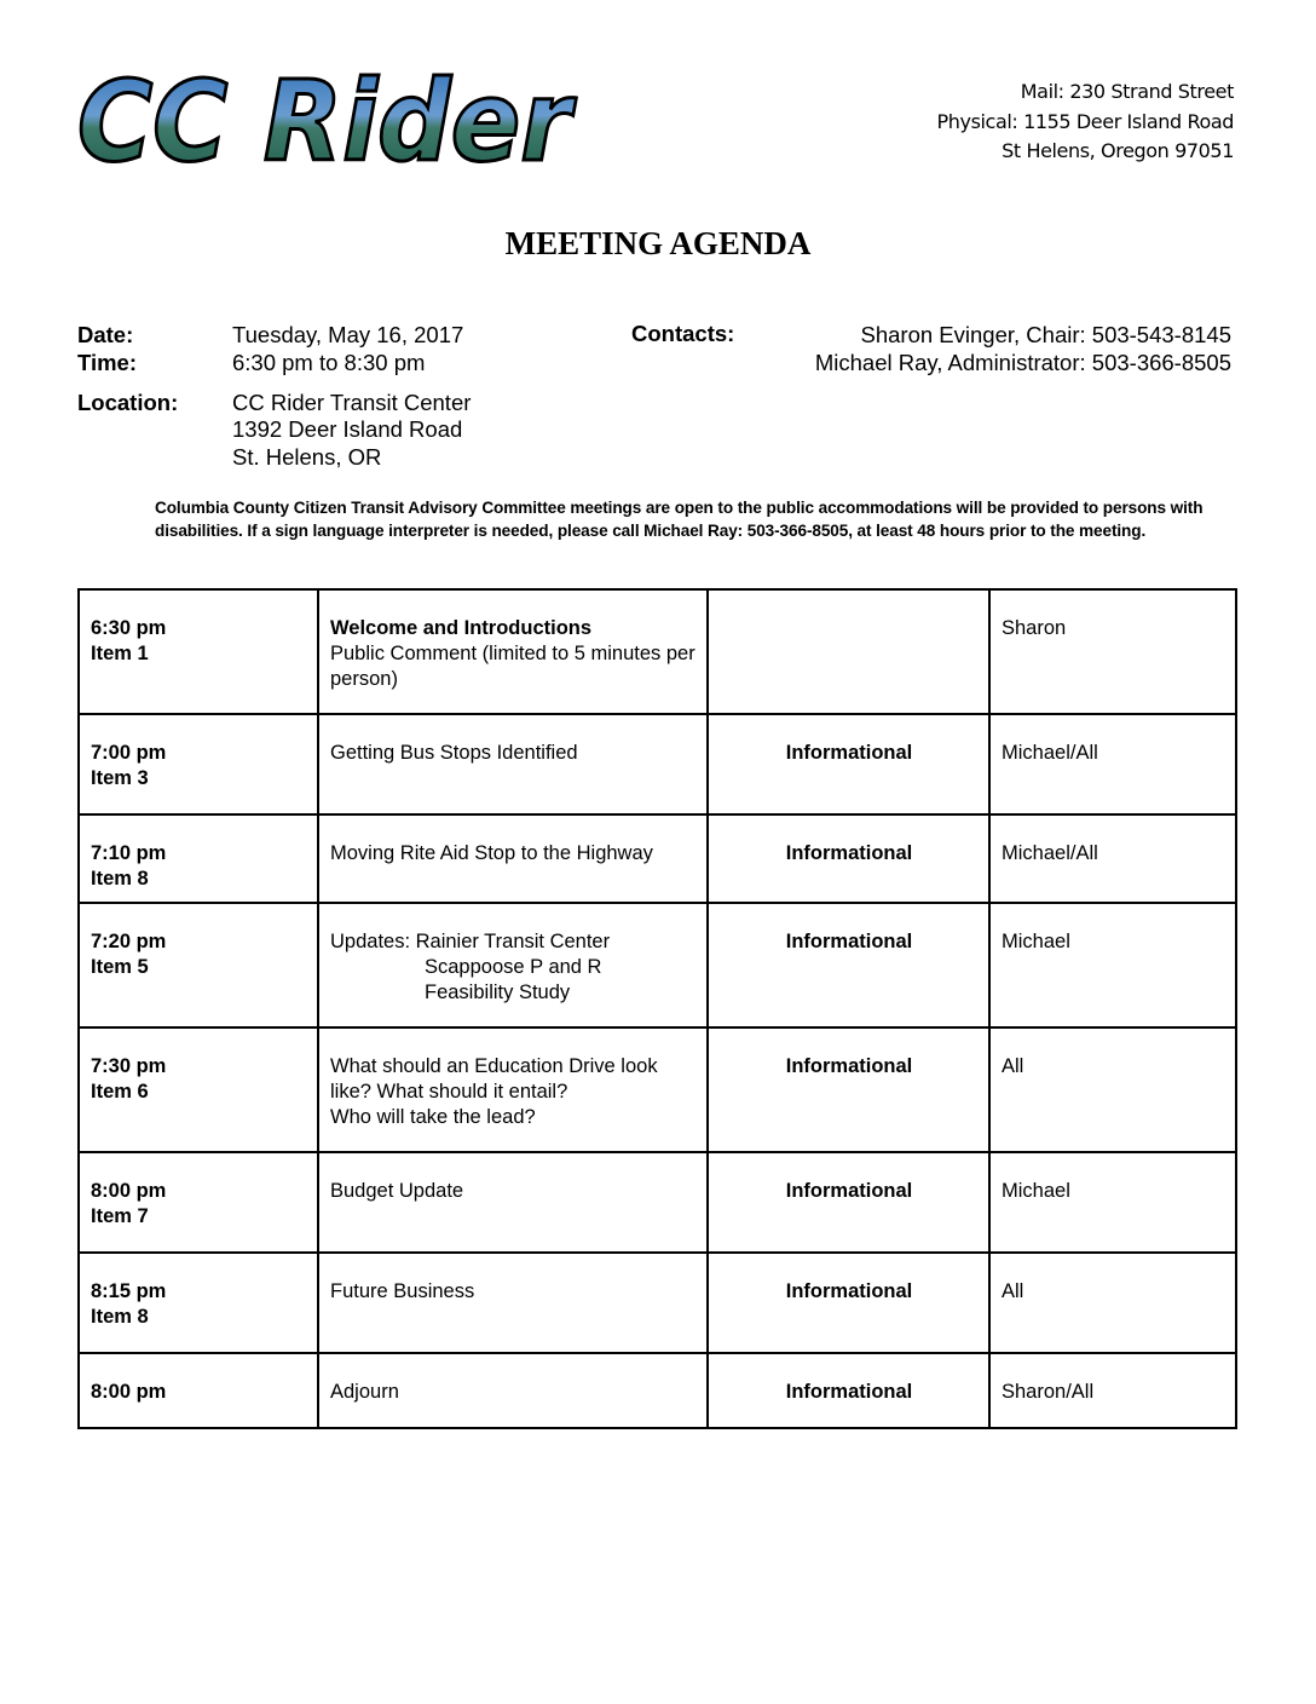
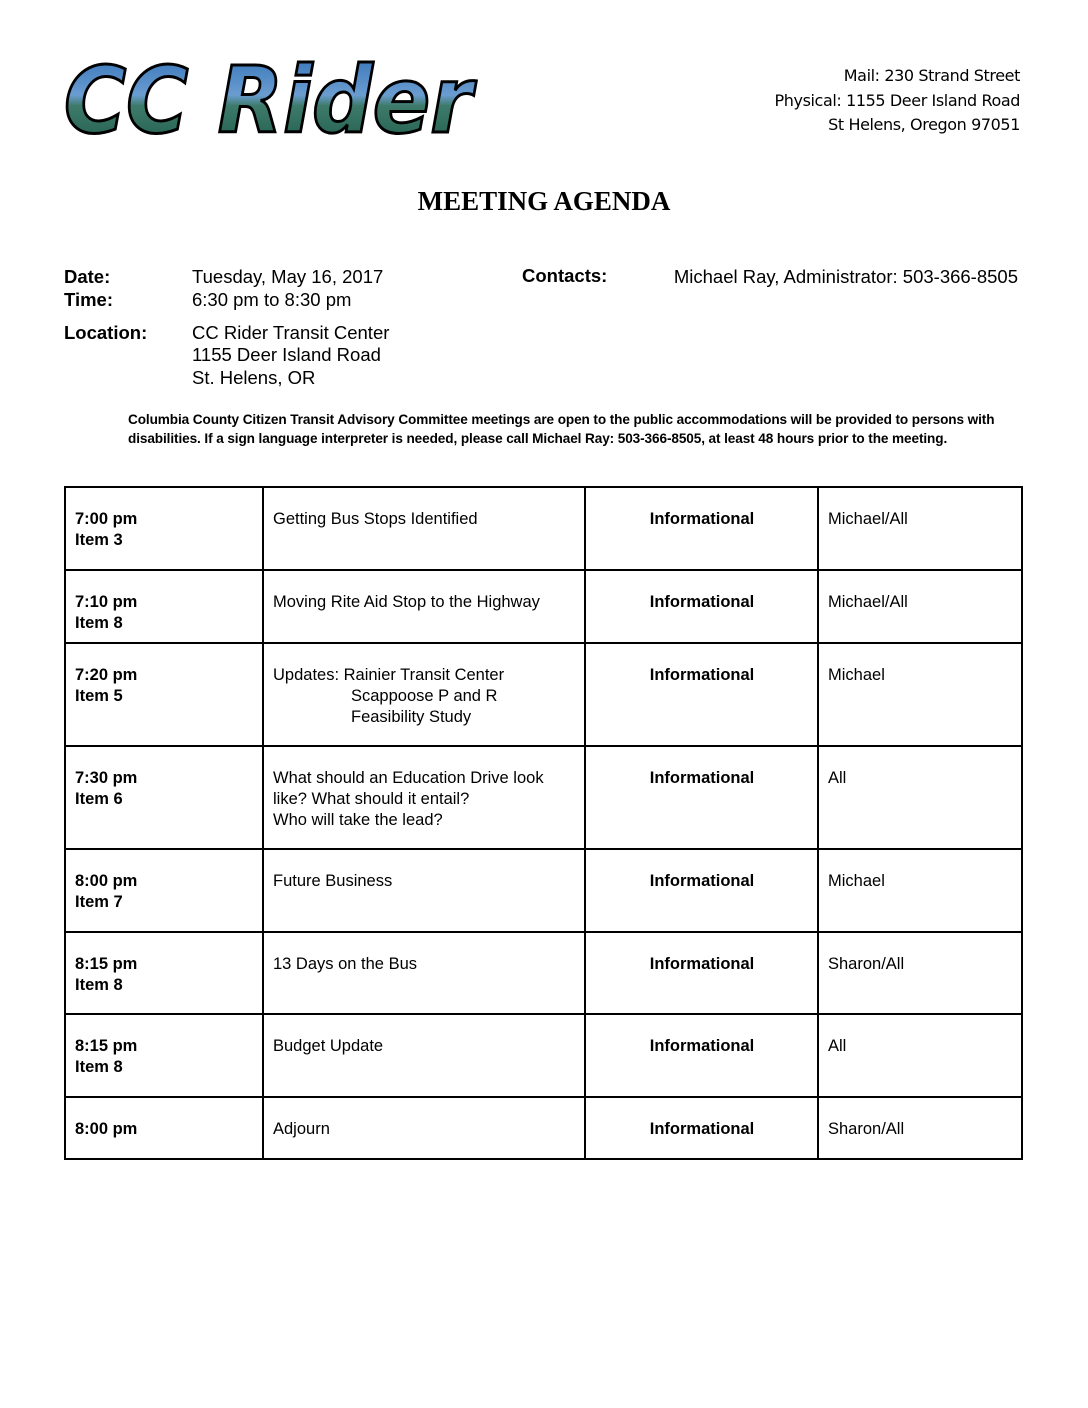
  CC Rider
  Mail: 230 Strand Street
  Physical: 1155 Deer Island Road
  St Helens, Oregon 97051
  MEETING AGENDA
  Date:
  Tuesday, May 16, 2017
  Time:
  6:30 pm to 8:30 pm
  Location:
  CC Rider Transit Center
- 1392 Deer Island Road
+ 1155 Deer Island Road
  St. Helens, OR
  Contacts:
- Sharon Evinger, Chair: 503-543-8145
  Michael Ray, Administrator: 503-366-8505
  Columbia County Citizen Transit Advisory Committee meetings are open to the public accommodations will be provided to persons with disabilities. If a sign language interpreter is needed, please call Michael Ray: 503-366-8505, at least 48 hours prior to the meeting.
- 6:30 pmItem 1	Welcome and IntroductionsPublic Comment (limited to 5 minutes per person)		Sharon
  7:00 pmItem 3	Getting Bus Stops Identified	Informational	Michael/All
  7:10 pmItem 8	Moving Rite Aid Stop to the Highway	Informational	Michael/All
  7:20 pmItem 5	Updates: Rainier Transit CenterScappoose P and RFeasibility Study	Informational	Michael
  7:30 pmItem 6	What should an Education Drive look like? What should it entail?Who will take the lead?	Informational	All
- 8:00 pmItem 7	Budget Update	Informational	Michael
+ 8:00 pmItem 7	Future Business	Informational	Michael
+ 8:15 pmItem 8	13 Days on the Bus	Informational	Sharon/All
- 8:15 pmItem 8	Future Business	Informational	All
+ 8:15 pmItem 8	Budget Update	Informational	All
  8:00 pm	Adjourn	Informational	Sharon/All
